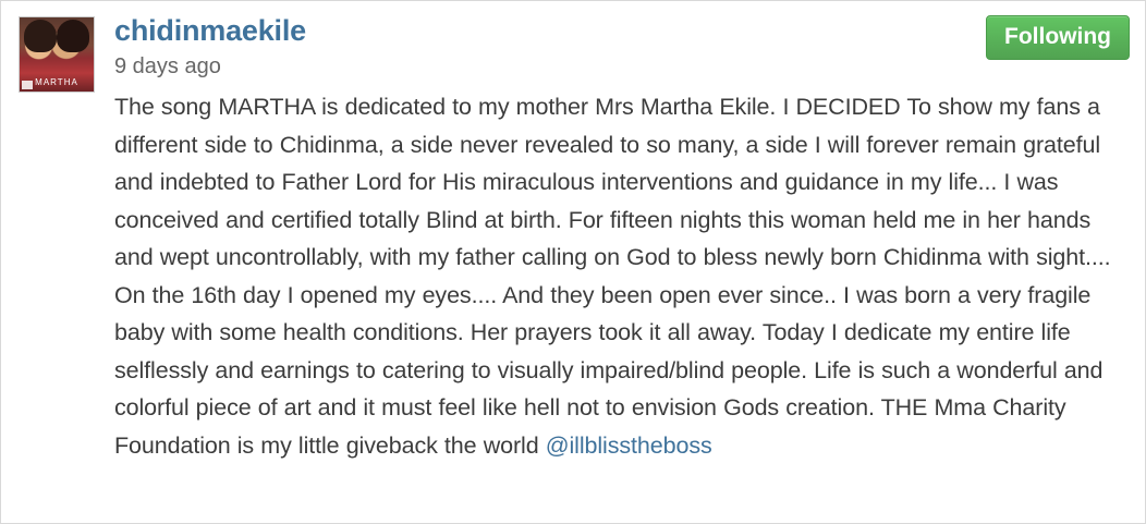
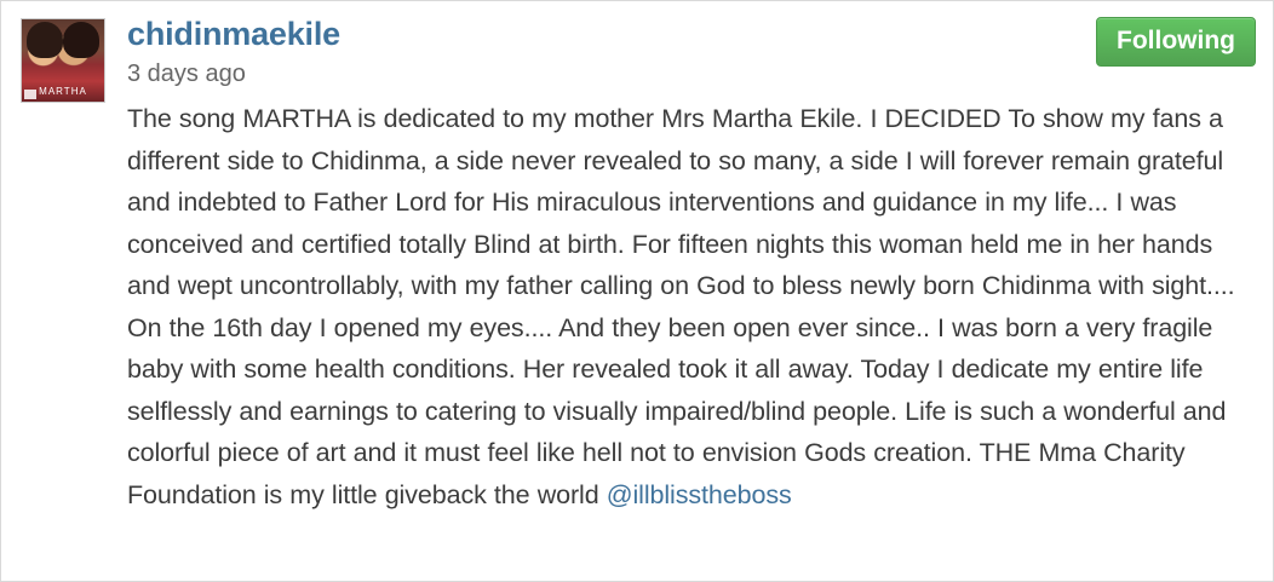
  MARTHA
  chidinmaekile
- 9 days ago
+ 3 days ago
  Following
- The song MARTHA is dedicated to my mother Mrs Martha Ekile. I DECIDED To show my fans a different side to Chidinma, a side never revealed to so many, a side I will forever remain grateful and indebted to Father Lord for His miraculous interventions and guidance in my life... I was conceived and certified totally Blind at birth. For fifteen nights this woman held me in her hands and wept uncontrollably, with my father calling on God to bless newly born Chidinma with sight.... On the 16th day I opened my eyes.... And they been open ever since.. I was born a very fragile baby with some health conditions. Her prayers took it all away. Today I dedicate my entire life selflessly and earnings to catering to visually impaired/blind people. Life is such a wonderful and colorful piece of art and it must feel like hell not to envision Gods creation. THE Mma Charity Foundation is my little giveback the world @illblisstheboss
+ The song MARTHA is dedicated to my mother Mrs Martha Ekile. I DECIDED To show my fans a different side to Chidinma, a side never revealed to so many, a side I will forever remain grateful and indebted to Father Lord for His miraculous interventions and guidance in my life... I was conceived and certified totally Blind at birth. For fifteen nights this woman held me in her hands and wept uncontrollably, with my father calling on God to bless newly born Chidinma with sight.... On the 16th day I opened my eyes.... And they been open ever since.. I was born a very fragile baby with some health conditions. Her revealed took it all away. Today I dedicate my entire life selflessly and earnings to catering to visually impaired/blind people. Life is such a wonderful and colorful piece of art and it must feel like hell not to envision Gods creation. THE Mma Charity Foundation is my little giveback the world @illblisstheboss
